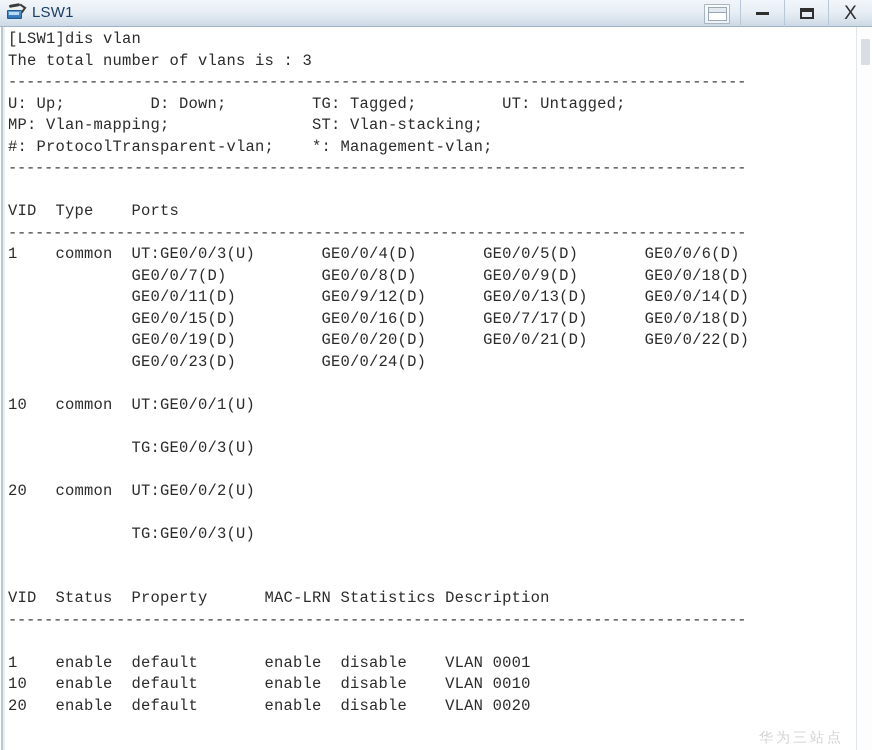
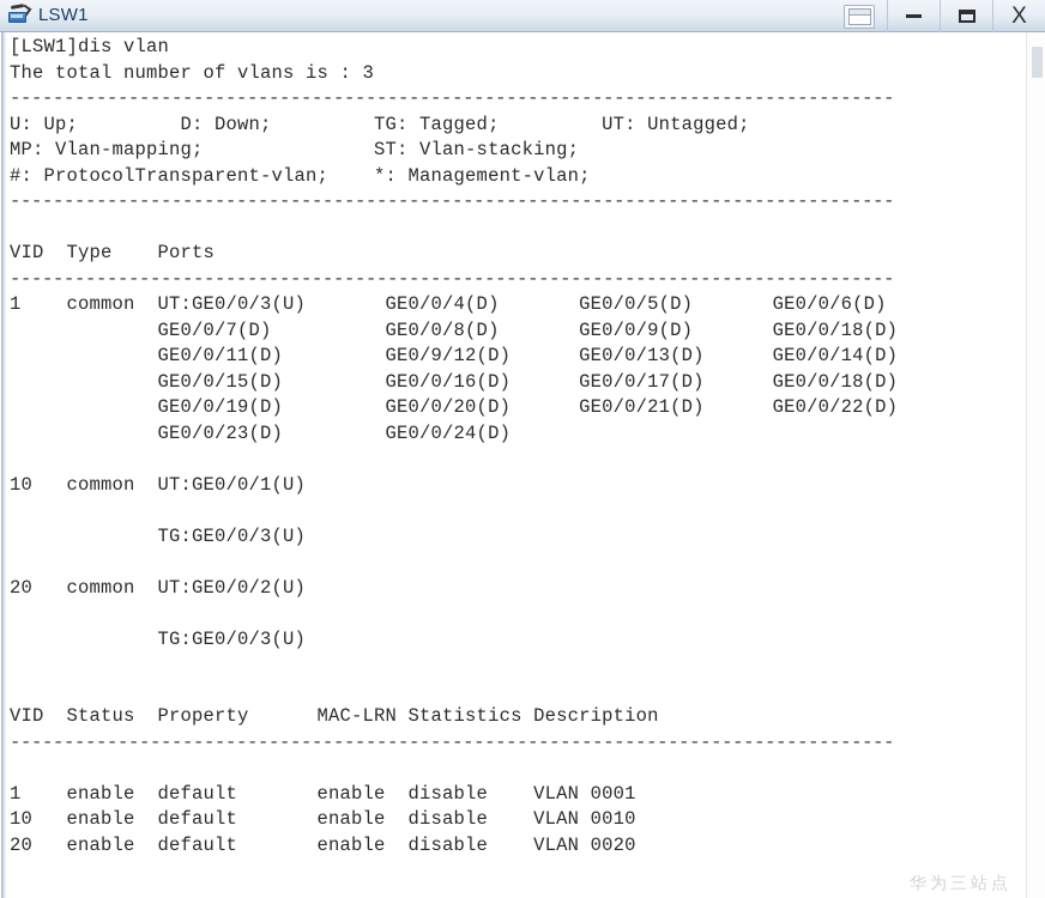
  LSW1
  X
  [LSW1]dis vlan
  The total number of vlans is : 3
  ----------------------------------------------------------------------------------
  U: Up; D: Down; TG: Tagged; UT: Untagged;
  MP: Vlan-mapping; ST: Vlan-stacking;
  #: ProtocolTransparent-vlan; *: Management-vlan;
  ----------------------------------------------------------------------------------
  VID Type Ports
  ----------------------------------------------------------------------------------
  1 common UT:GE0/0/3(U) GE0/0/4(D) GE0/0/5(D) GE0/0/6(D)
  GE0/0/7(D) GE0/0/8(D) GE0/0/9(D) GE0/0/18(D)
  GE0/0/11(D) GE0/9/12(D) GE0/0/13(D) GE0/0/14(D)
- GE0/0/15(D) GE0/0/16(D) GE0/7/17(D) GE0/0/18(D)
+ GE0/0/15(D) GE0/0/16(D) GE0/0/17(D) GE0/0/18(D)
  GE0/0/19(D) GE0/0/20(D) GE0/0/21(D) GE0/0/22(D)
  GE0/0/23(D) GE0/0/24(D)
  10 common UT:GE0/0/1(U)
  TG:GE0/0/3(U)
  20 common UT:GE0/0/2(U)
  TG:GE0/0/3(U)
  VID Status Property MAC-LRN Statistics Description
  ----------------------------------------------------------------------------------
  1 enable default enable disable VLAN 0001
  10 enable default enable disable VLAN 0010
  20 enable default enable disable VLAN 0020
  华为三站点
